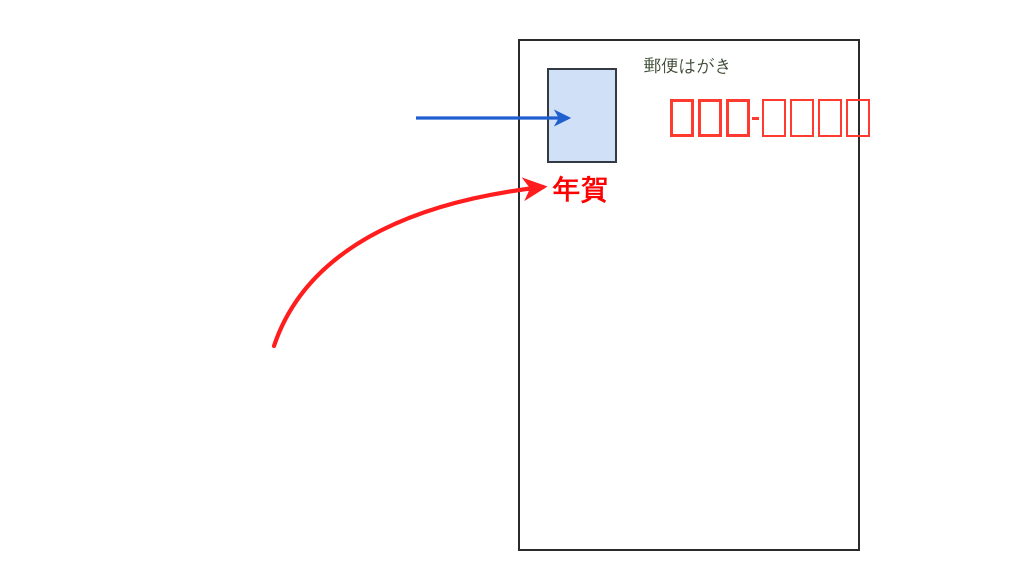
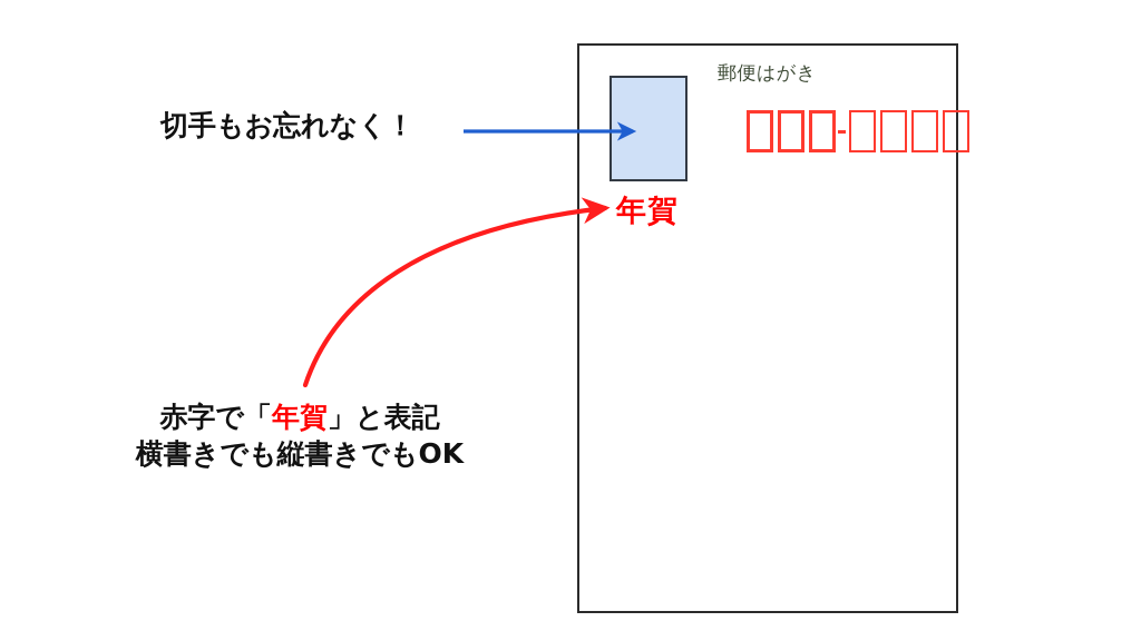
  郵便はがき
  年賀
+ 切手もお忘れなく！
+ 赤字で「年賀」と表記
+ 横書きでも縦書きでもOK
